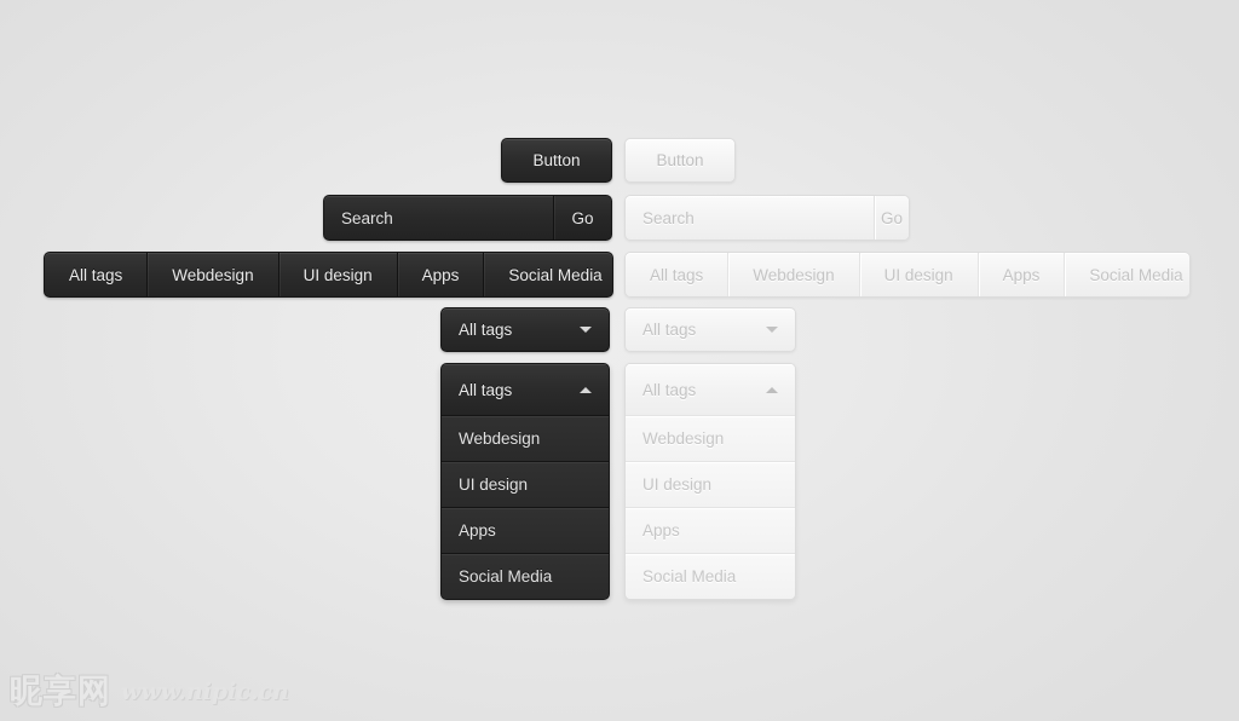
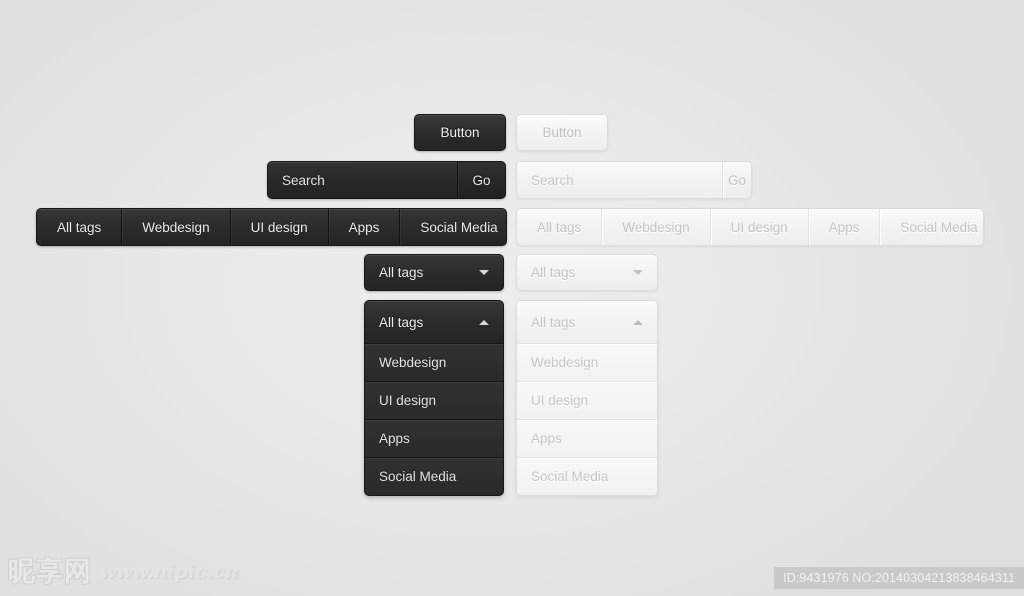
  Button
  Button
  Search
  Go
  Search
  Go
  All tags
  Webdesign
  UI design
  Apps
  Social Media
  All tags
  Webdesign
  UI design
  Apps
  Social Media
  All tags
  All tags
  All tags
  Webdesign
  UI design
  Apps
  Social Media
  All tags
  Webdesign
  UI design
  Apps
  Social Media
  昵享网
+ ID:9431976 NO:20140304213838464311
